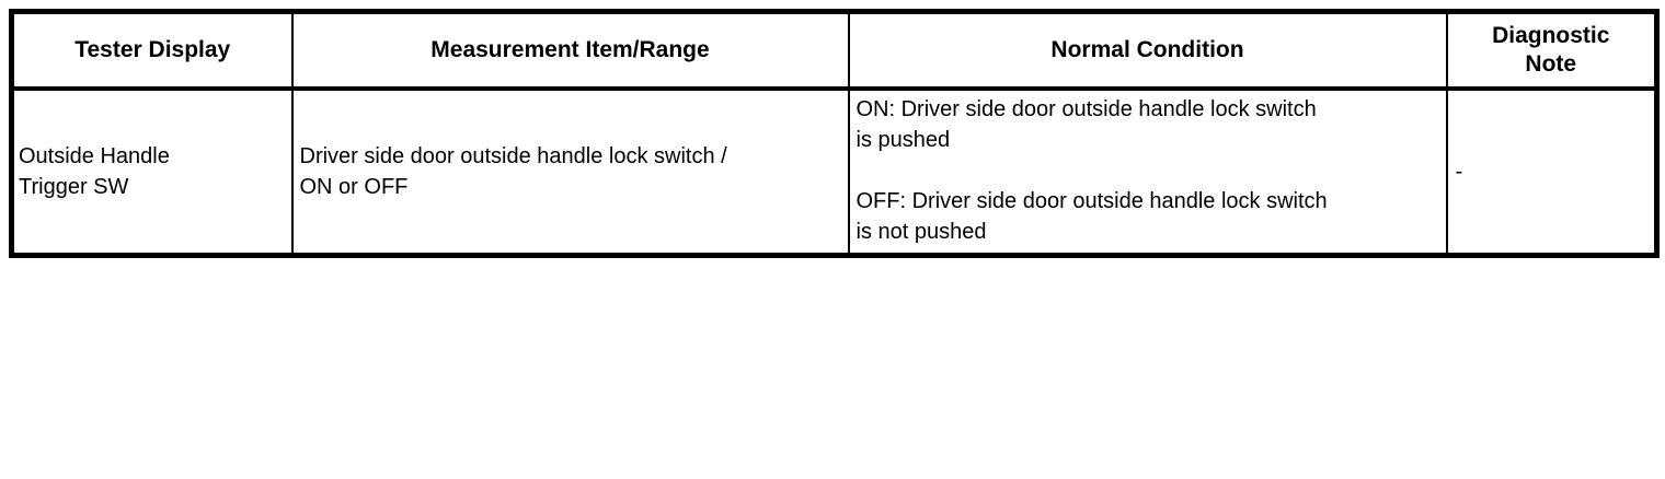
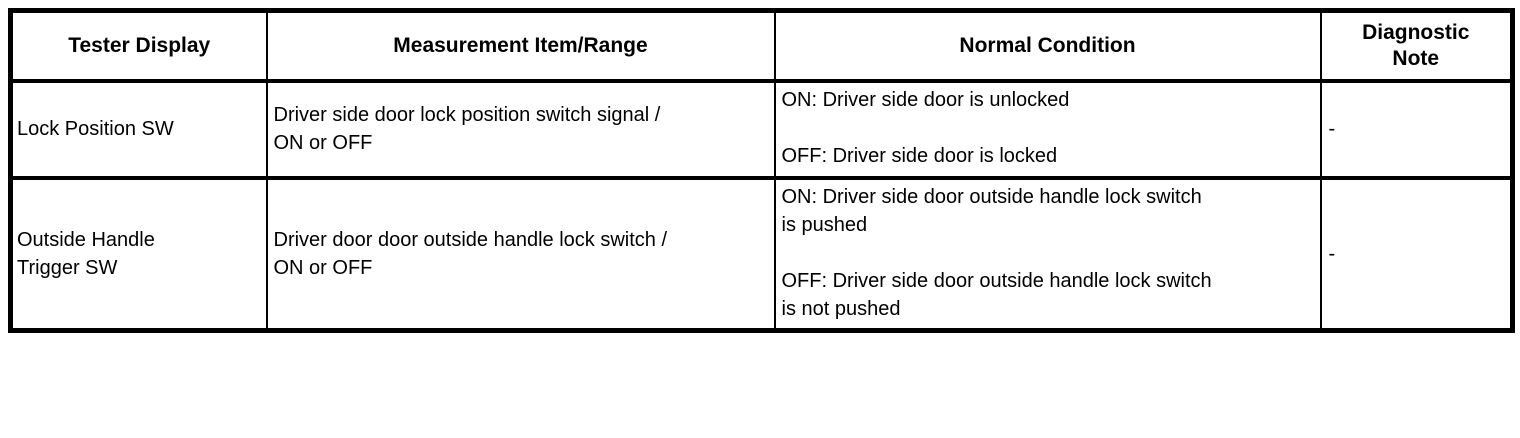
  Tester Display	Measurement Item/Range	Normal Condition	Diagnostic Note
+ Lock Position SW	Driver side door lock position switch signal / ON or OFF	ON: Driver side door is unlocked OFF: Driver side door is locked	-
- Outside Handle Trigger SW	Driver side door outside handle lock switch / ON or OFF	ON: Driver side door outside handle lock switch is pushed OFF: Driver side door outside handle lock switch is not pushed	-
+ Outside Handle Trigger SW	Driver door door outside handle lock switch / ON or OFF	ON: Driver side door outside handle lock switch is pushed OFF: Driver side door outside handle lock switch is not pushed	-
